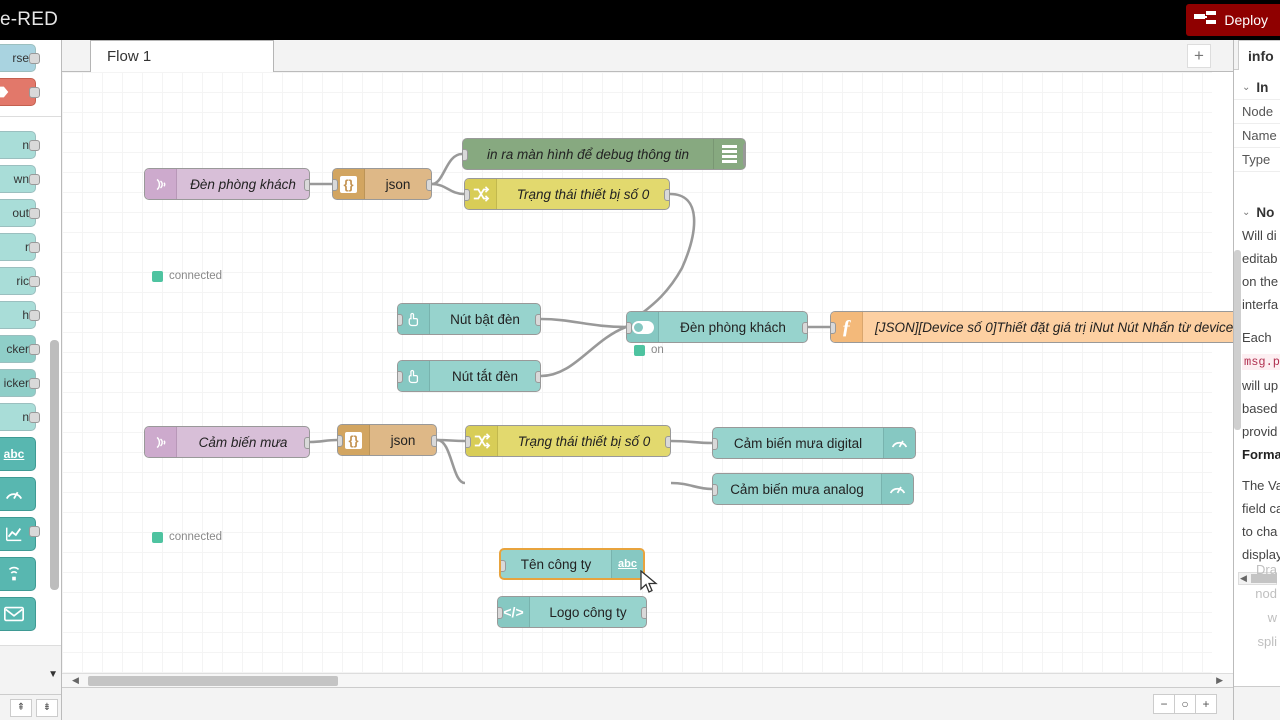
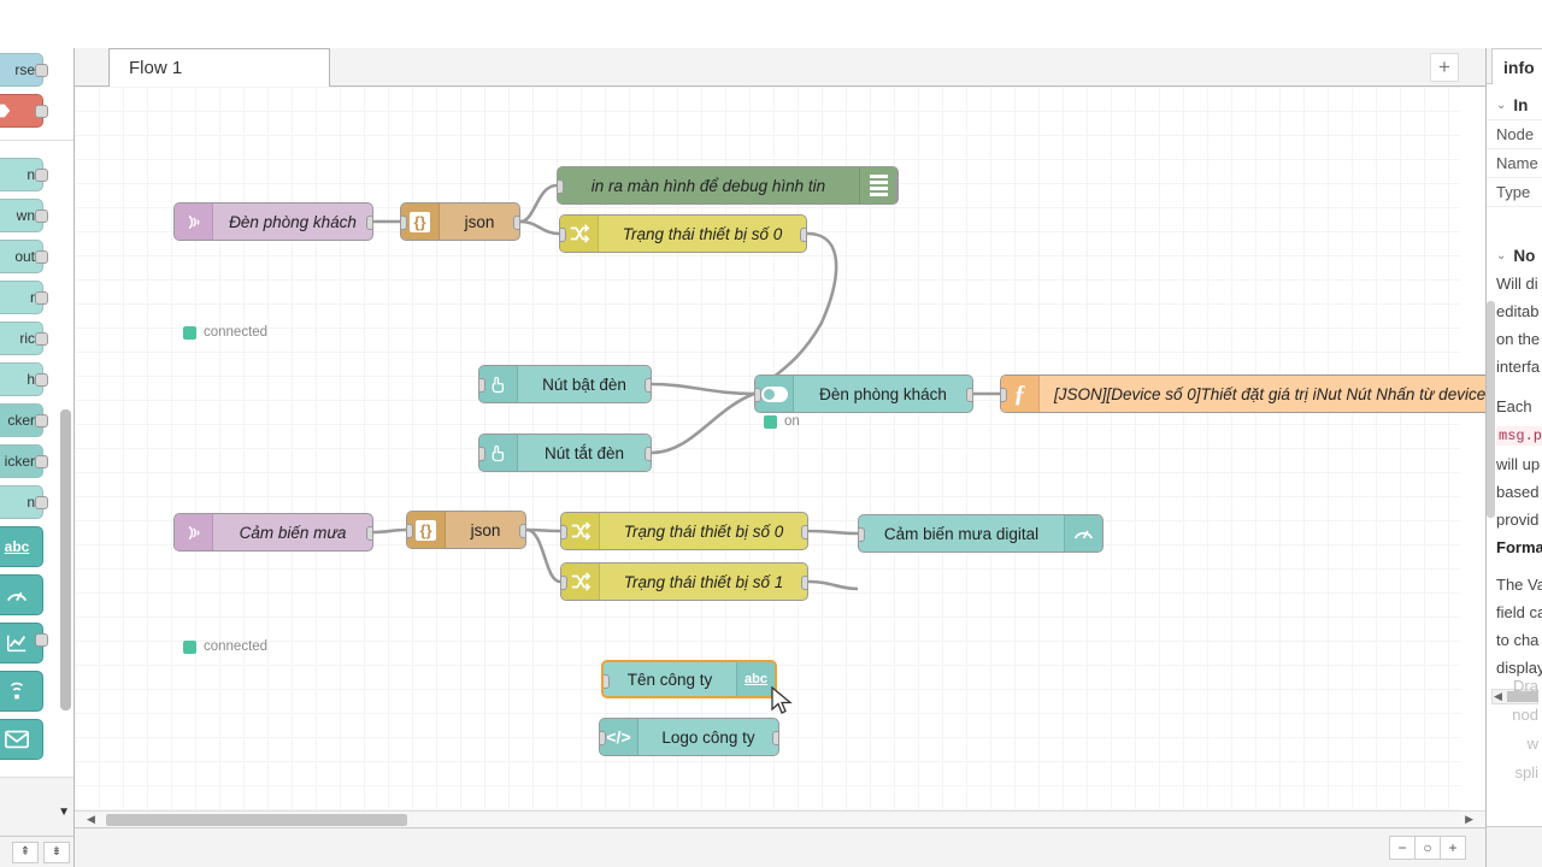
- e-RED
- Deploy
  rse
  n
  wn
  out
  r
  ric
  h
  cker
  icker
  n
  abc
  ▼
  ⇞
  ⇟
  Flow 1
  +
  Đèn phòng khách
  connected
  {}
  json
- in ra màn hình để debug thông tin
+ in ra màn hình để debug hình tin
  Trạng thái thiết bị số 0
  Nút bật đèn
  Nút tắt đèn
  Đèn phòng khách
  on
  ƒ
  [JSON][Device số 0]Thiết đặt giá trị iNut Nút Nhấn từ device
  Cảm biến mưa
  connected
  {}
  json
  Trạng thái thiết bị số 0
+ Trạng thái thiết bị số 1
  Cảm biến mưa digital
- Cảm biến mưa analog
  Tên công ty
  abc
  </>
  Logo công ty
  ◀
  ▶
  −
  ○
  +
  info
  ⌄
  In
  Node
  Name
  Type
  ⌄
  No
  Will di
  editab
  on the
  interfa
  Each
  msg.p
  will up
  based
  provid
  Forma
  The Va
  field c
  to cha
  display
  ◀
  Dra
  nod
  w
  spli
